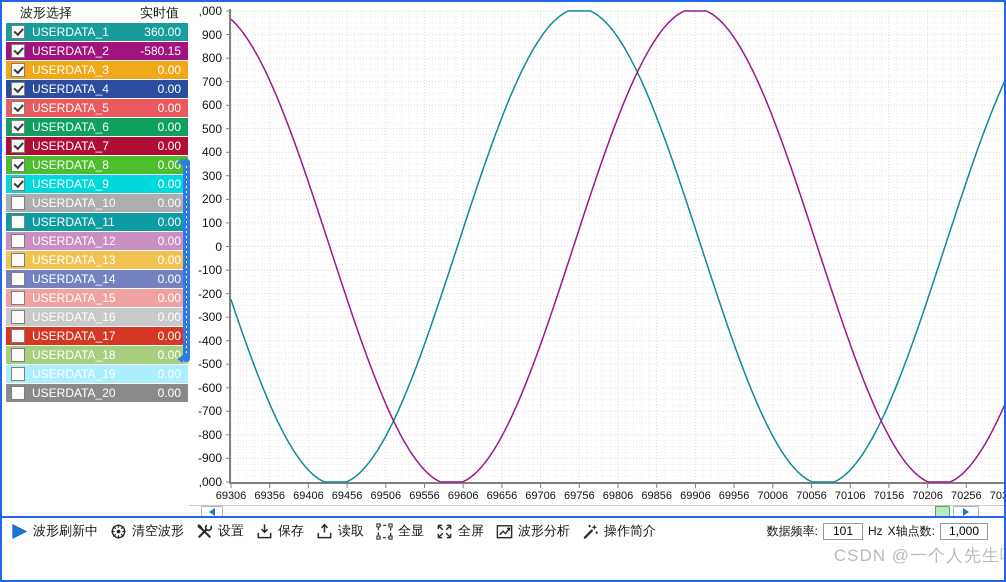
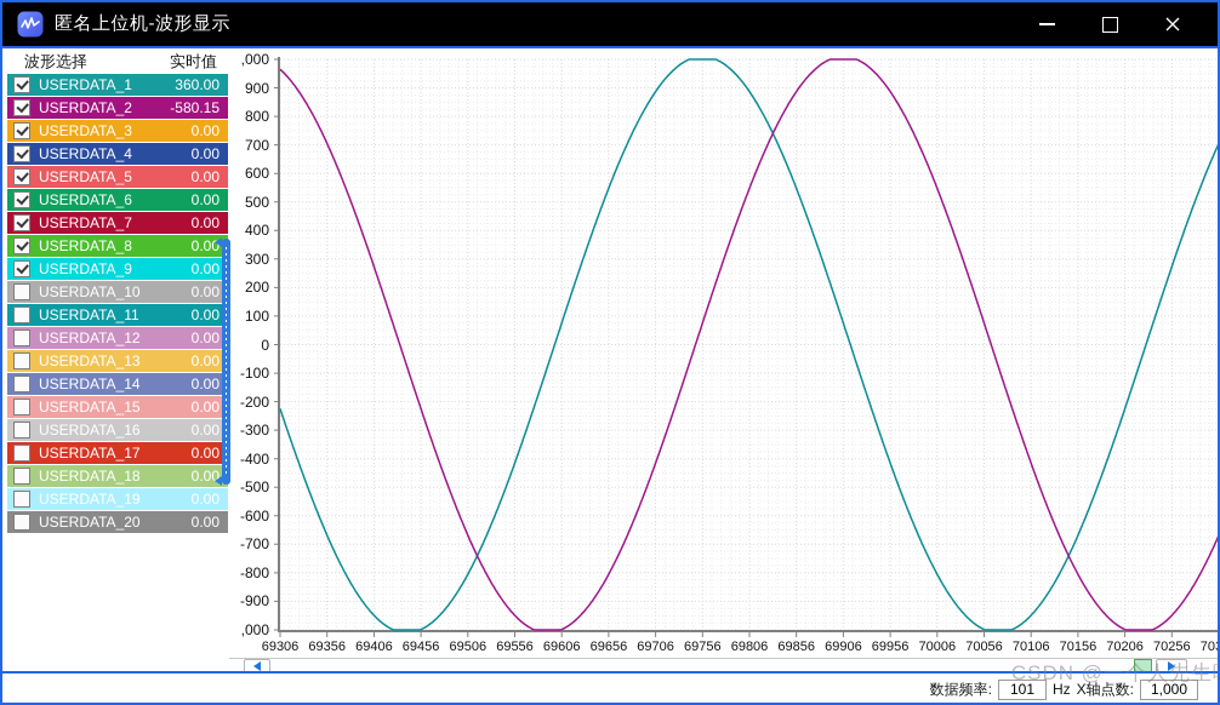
+ 匿名上位机-波形显示
  波形选择
  实时值
  USERDATA_1
  360.00
  USERDATA_2
  -580.15
  USERDATA_3
  0.00
  USERDATA_4
  0.00
  USERDATA_5
  0.00
  USERDATA_6
  0.00
  USERDATA_7
  0.00
  USERDATA_8
  0.00
  USERDATA_9
  0.00
  USERDATA_10
  0.00
  USERDATA_11
  0.00
  USERDATA_12
  0.00
  USERDATA_13
  0.00
  USERDATA_14
  0.00
  USERDATA_15
  0.00
  USERDATA_16
  0.00
  USERDATA_17
  0.00
  USERDATA_18
  0.00
  USERDATA_19
  0.00
  USERDATA_20
  0.00
  ,000
  900
  800
  700
  600
  500
  400
  300
  200
  100
  0
  -100
  -200
  -300
  -400
  -500
  -600
  -700
  -800
  -900
  ,000
  69306
  69356
  69406
  69456
  69506
  69556
  69606
  69656
  69706
  69756
  69806
  69856
  69906
  69956
  70006
  70056
  70106
  70156
  70206
  70256
- 波形刷新中
- 清空波形
- 设置
- 保存
- 读取
- 全显
- 全屏
- 波形分析
- 操作简介
  数据频率:
  101
  Hz
  X轴点数:
  1,000
  CSDN @一个人先生
